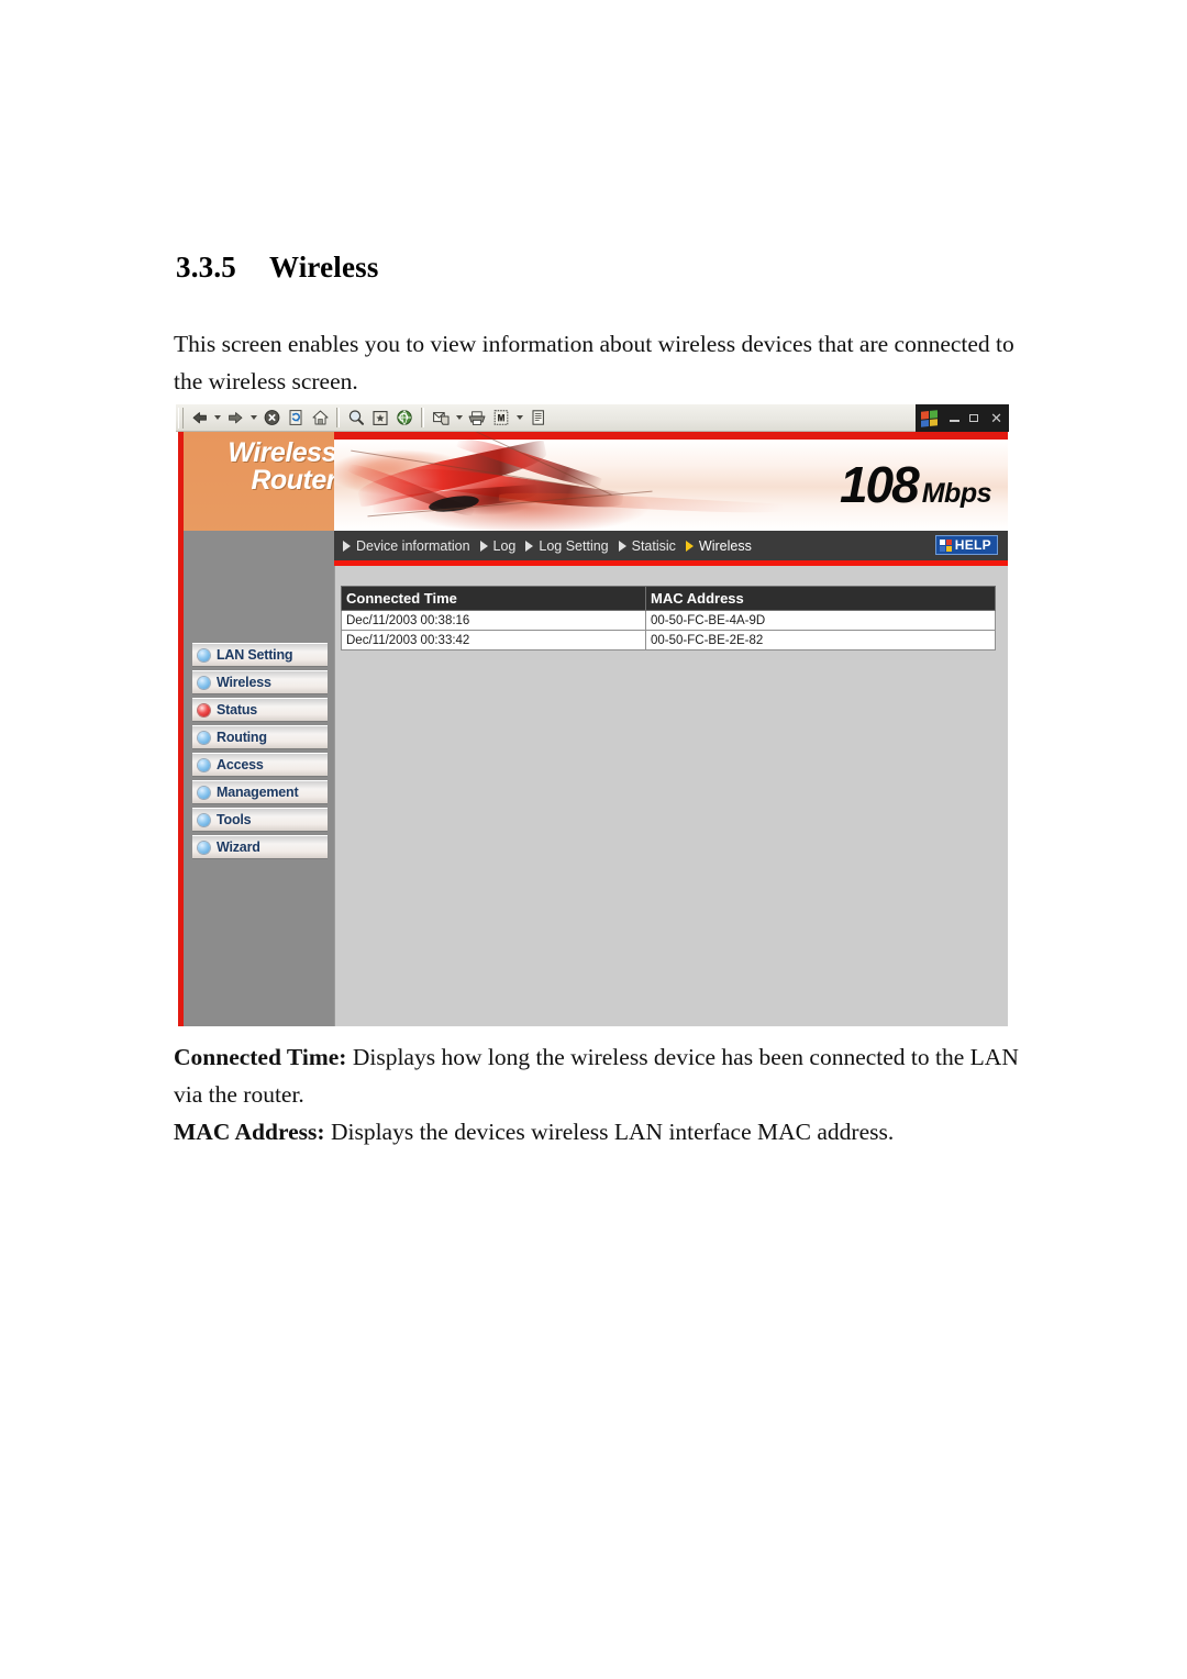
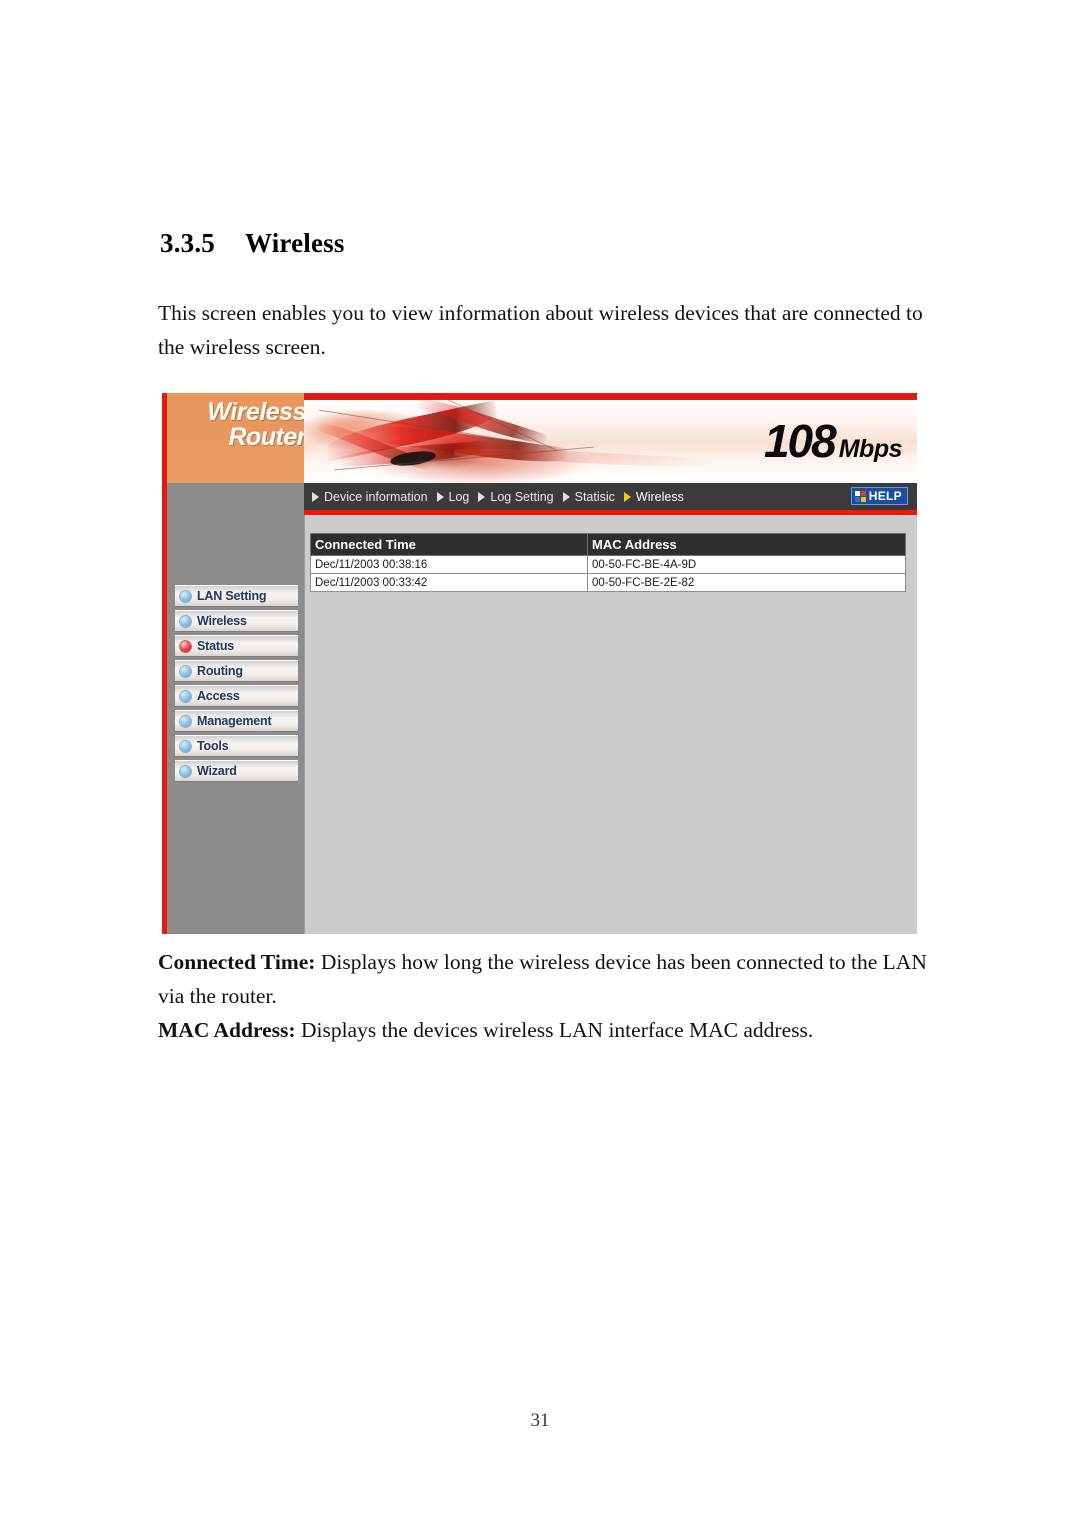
  3.3.5 Wireless
  This screen enables you to view information about wireless devices that are connected to the wireless screen.
- ✕
  Wireless
  Router
  108 Mbps
  Device information
  Log
  Log Setting
  Statisic
  Wireless
  HELP
  LAN Setting
  Wireless
  Status
  Routing
  Access
  Management
  Tools
  Wizard
  Connected Time	MAC Address
  Dec/11/2003 00:38:16	00-50-FC-BE-4A-9D
  Dec/11/2003 00:33:42	00-50-FC-BE-2E-82
  Connected Time: Displays how long the wireless device has been connected to the LAN via the router.
  MAC Address: Displays the devices wireless LAN interface MAC address.
+ 31
